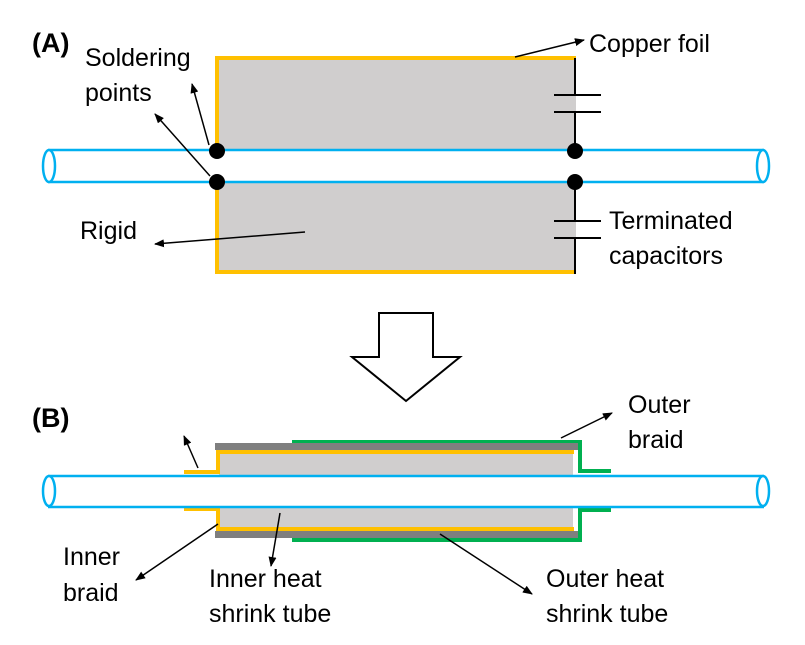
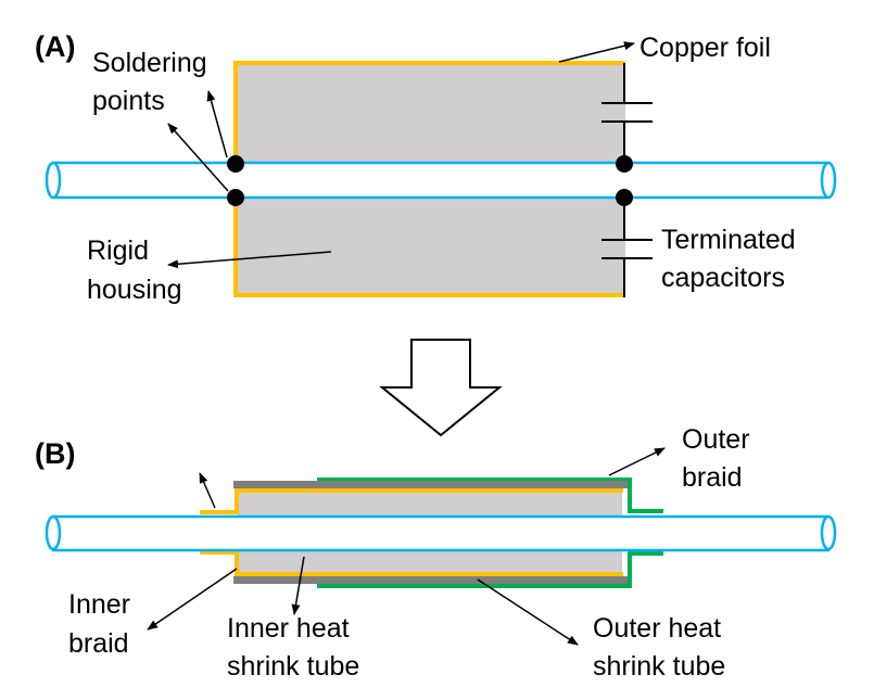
  (A)
  Soldering
  points
  Copper foil
  Rigid
+ housing
  Terminated
  capacitors
  (B)
  Outer
  braid
  Inner
  braid
  Inner heat
  shrink tube
  Outer heat
  shrink tube
